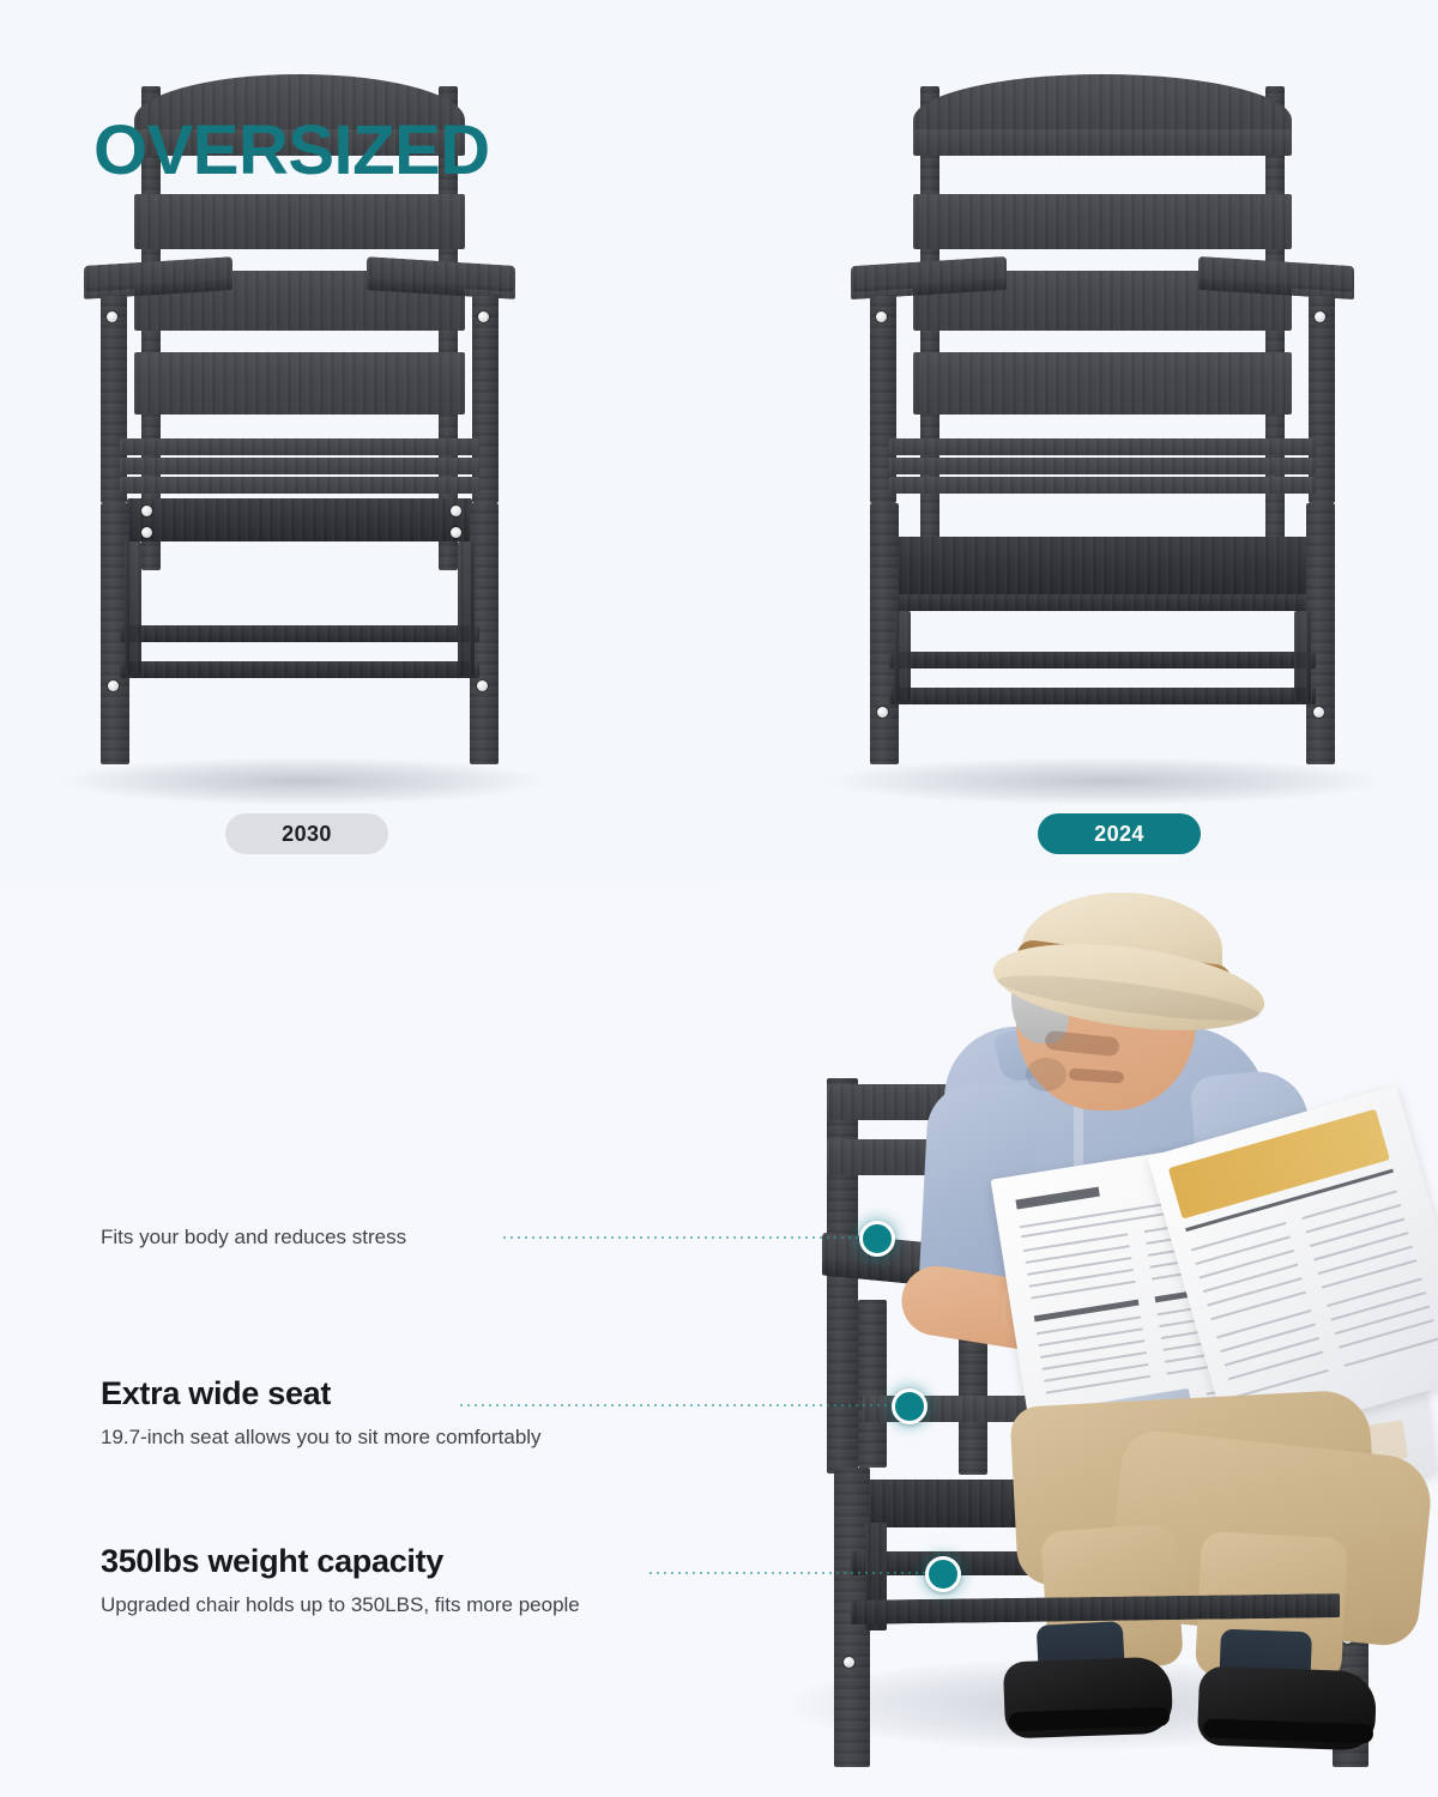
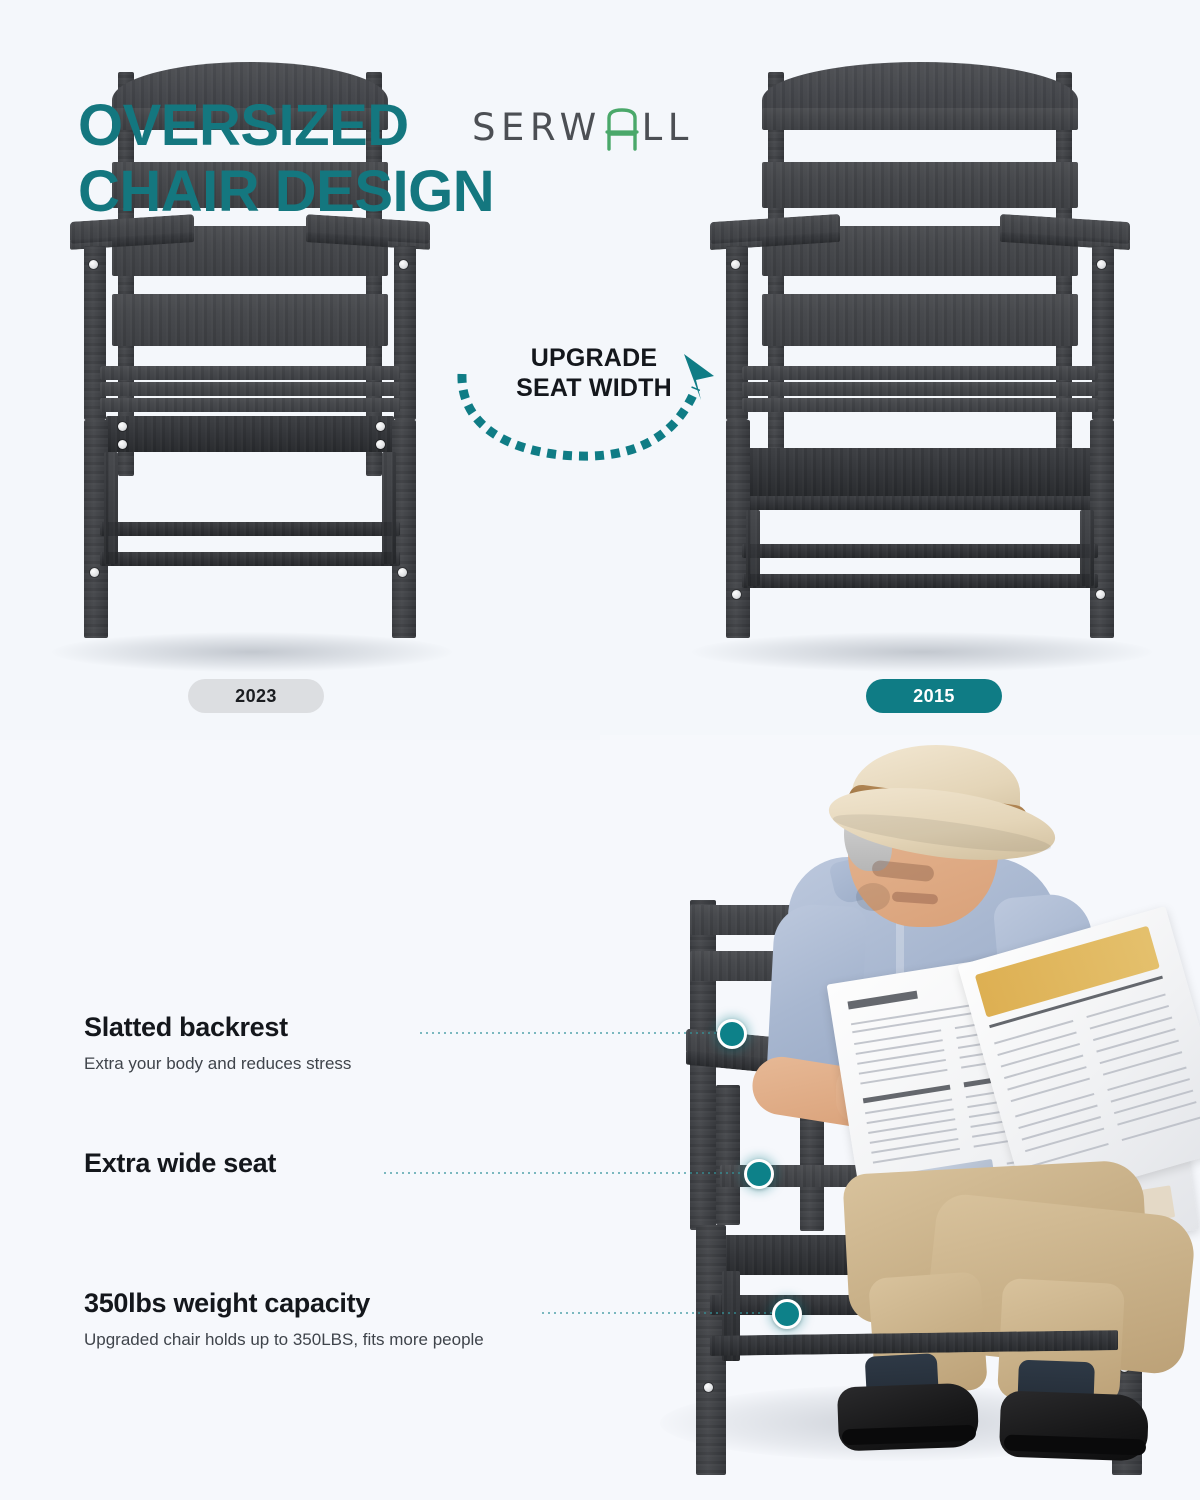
+ SERW
+ LL
+ UPGRADE
+ SEAT WIDTH
- 2030
+ 2023
- 2024
+ 2015
  OVERSIZED
+ CHAIR DESIGN
+ Slatted backrest
- Fits your body and reduces stress
+ Extra your body and reduces stress
  Extra wide seat
- 19.7-inch seat allows you to sit more comfortably
  350lbs weight capacity
  Upgraded chair holds up to 350LBS, fits more people
